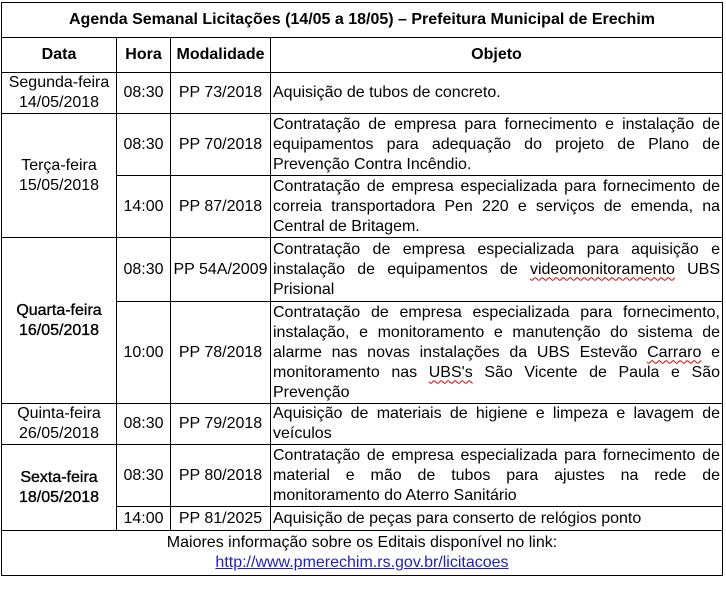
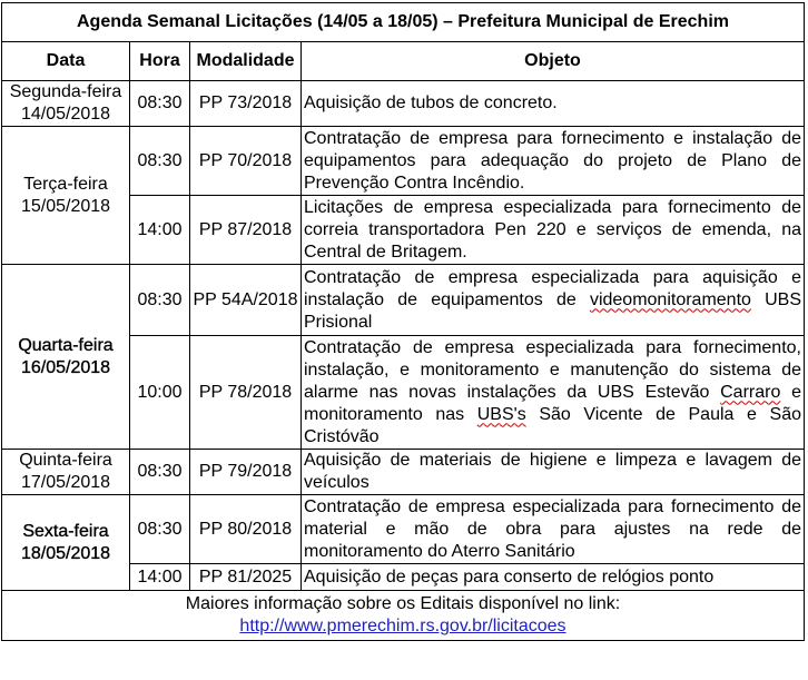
  Agenda Semanal Licitações (14/05 a 18/05) – Prefeitura Municipal de Erechim
  Data	Hora	Modalidade	Objeto
  Segunda-feira 14/05/2018	08:30	PP 73/2018	Aquisição de tubos de concreto.
  Terça-feira 15/05/2018	08:30	PP 70/2018	Contratação de empresa para fornecimento e instalação de equipamentos para adequação do projeto de Plano de Prevenção Contra Incêndio.
- 14:00	PP 87/2018	Contratação de empresa especializada para fornecimento de correia transportadora Pen 220 e serviços de emenda, na Central de Britagem.
+ 14:00	PP 87/2018	Licitações de empresa especializada para fornecimento de correia transportadora Pen 220 e serviços de emenda, na Central de Britagem.
- Quarta-feira 16/05/2018	08:30	PP 54A/2009	Contratação de empresa especializada para aquisição e instalação de equipamentos de videomonitoramento UBS Prisional
+ Quarta-feira 16/05/2018	08:30	PP 54A/2018	Contratação de empresa especializada para aquisição e instalação de equipamentos de videomonitoramento UBS Prisional
- 10:00	PP 78/2018	Contratação de empresa especializada para fornecimento, instalação, e monitoramento e manutenção do sistema de alarme nas novas instalações da UBS Estevão Carraro e monitoramento nas UBS's São Vicente de Paula e São Prevenção
+ 10:00	PP 78/2018	Contratação de empresa especializada para fornecimento, instalação, e monitoramento e manutenção do sistema de alarme nas novas instalações da UBS Estevão Carraro e monitoramento nas UBS's São Vicente de Paula e São Cristóvão
- Quinta-feira 26/05/2018	08:30	PP 79/2018	Aquisição de materiais de higiene e limpeza e lavagem de veículos
+ Quinta-feira 17/05/2018	08:30	PP 79/2018	Aquisição de materiais de higiene e limpeza e lavagem de veículos
- Sexta-feira 18/05/2018	08:30	PP 80/2018	Contratação de empresa especializada para fornecimento de material e mão de tubos para ajustes na rede de monitoramento do Aterro Sanitário
+ Sexta-feira 18/05/2018	08:30	PP 80/2018	Contratação de empresa especializada para fornecimento de material e mão de obra para ajustes na rede de monitoramento do Aterro Sanitário
  14:00	PP 81/2025	Aquisição de peças para conserto de relógios ponto
  Maiores informação sobre os Editais disponível no link: http://www.pmerechim.rs.gov.br/licitacoes
